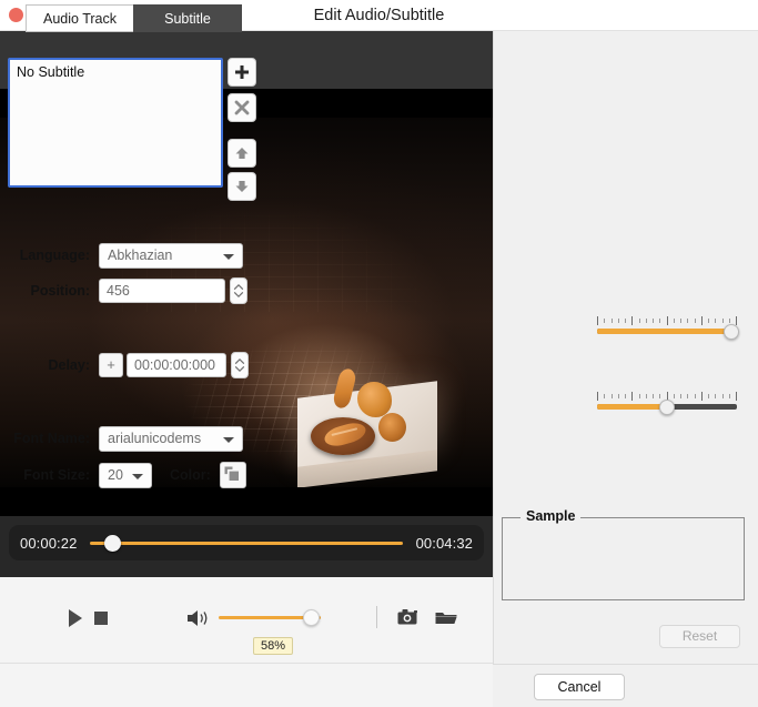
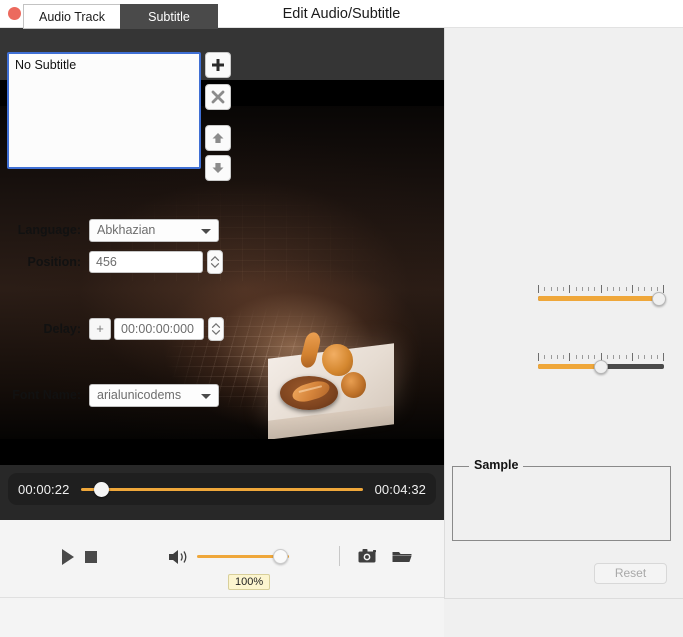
  Edit Audio/Subtitle
  00:00:22
  00:04:32
- 58%
+ 100%
  Audio Track
  Subtitle
  No Subtitle
  Abkhazian
  456
  +
  00:00:00:000
  arialunicodems
- 20
  Sample
  Reset
- Cancel
